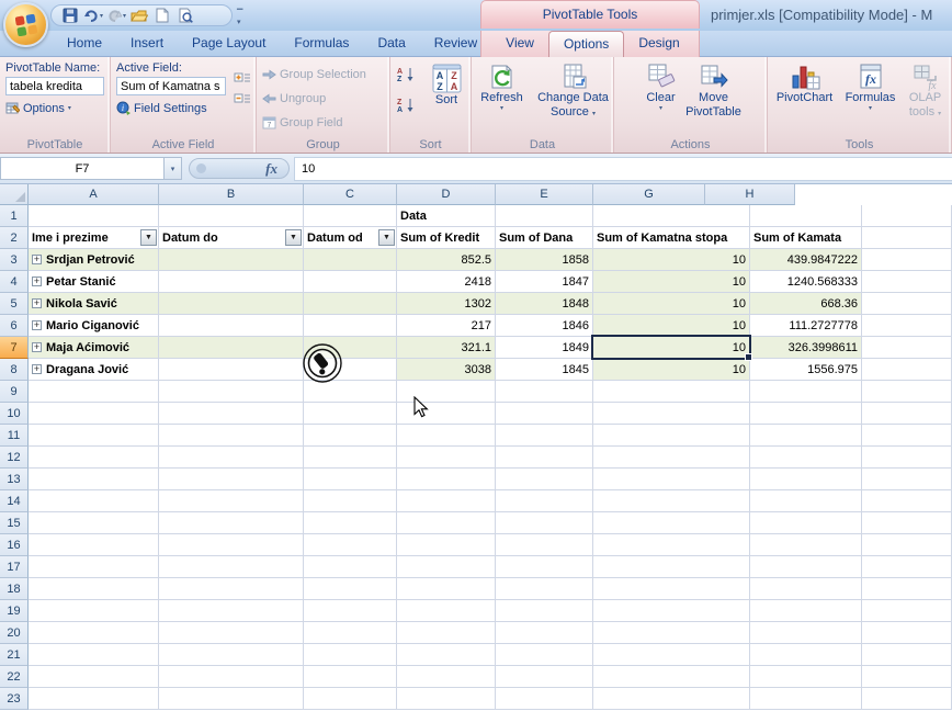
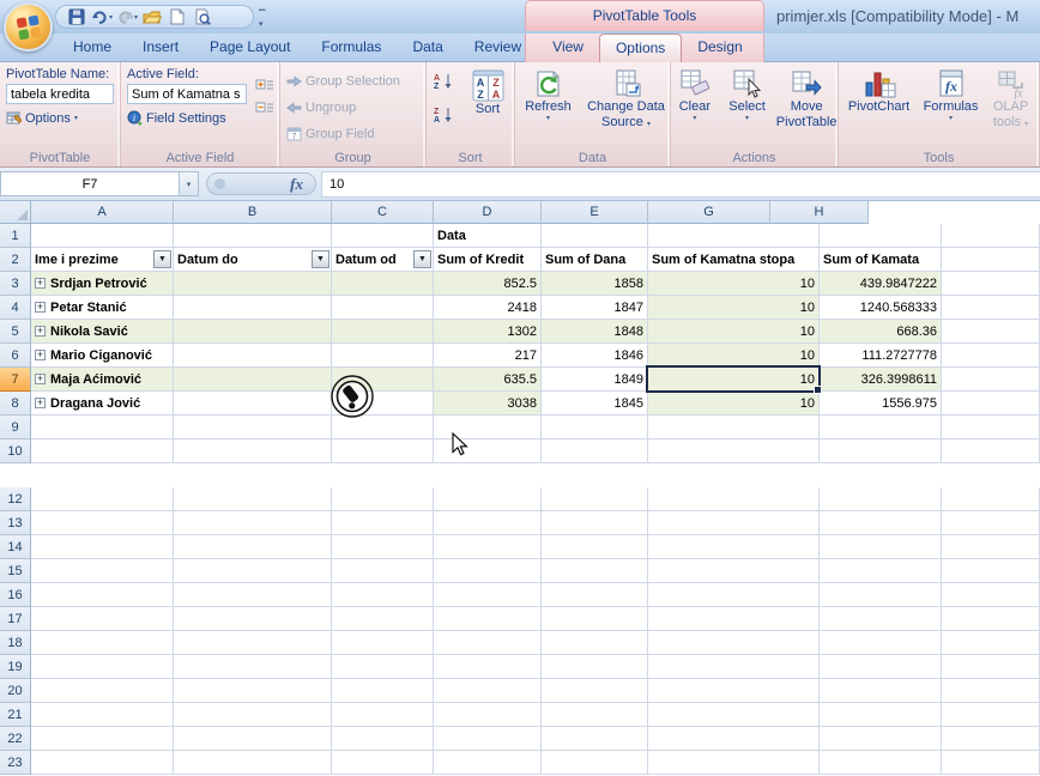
  PivotTable Tools
  primjer.xls [Compatibility Mode] - M
  Home
  Insert
  Page Layout
  Formulas
  Data
  Review
  View
  Options
  Design
  PivotTable Name:
  tabela kredita
  Options
  PivotTable
  Active Field:
  Sum of Kamatna s
  i
  Field Settings
  Active Field
  Group Selection
  Ungroup
  Group Field
  Group
  A
  Z
  Z
  A
  Sort
  Sort
  Refresh
  Change Data
  Source
  Data
  Clear
+ Select
  Move
  PivotTable
  Actions
  PivotChart
  fx
  Formulas
  fx
  OLAP
  tools
  Tools
  F7
  fx
  10
  A
  B
  C
  D
  E
  G
  H
  1
  Data
  2
  Ime i prezime
  Datum do
  Datum od
  Sum of Kredit
  Sum of Dana
  Sum of Kamatna stopa
  Sum of Kamata
  3
  +
  Srdjan Petrović
  852.5
  1858
  10
  439.9847222
  4
  +
  Petar Stanić
  2418
  1847
  10
  1240.568333
  5
  +
  Nikola Savić
  1302
  1848
  10
  668.36
  6
  +
  Mario Ciganović
  217
  1846
  10
  111.2727778
  7
  +
  Maja Aćimović
- 321.1
+ 635.5
  1849
  10
  326.3998611
  8
  +
  Dragana Jović
  3038
  1845
  10
  1556.975
  9
  10
- 11
  12
  13
  14
  15
  16
  17
  18
  19
  20
  21
  22
  23
